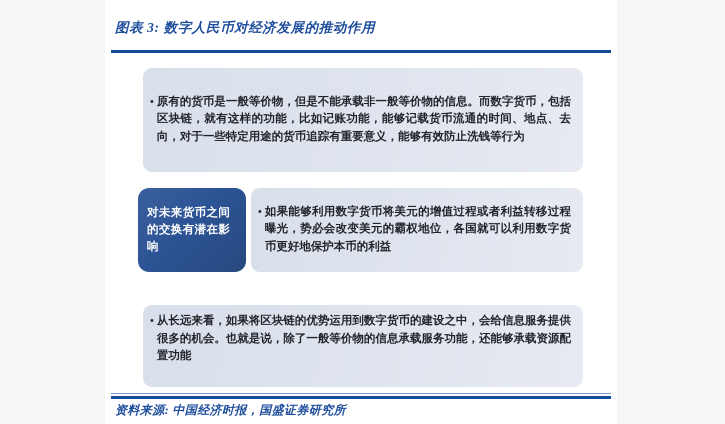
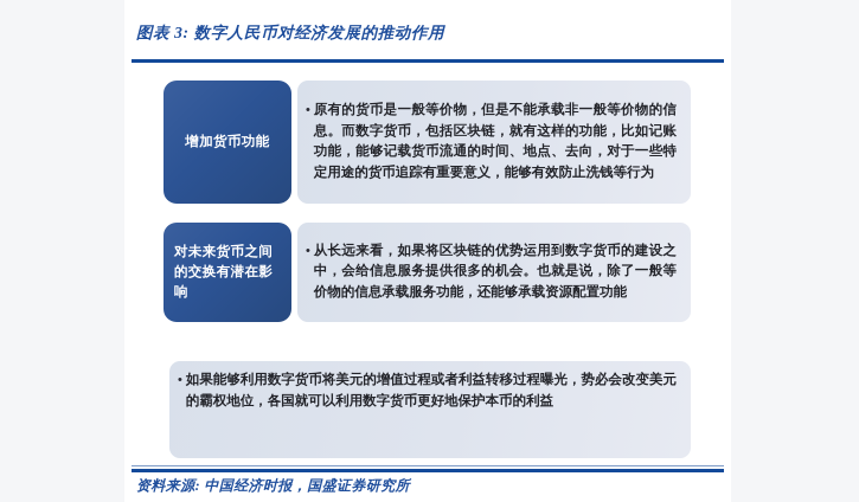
  图表 3: 数字人民币对经济发展的推动作用
+ 增加货币功能
  •
  原有的货币是一般等价物，但是不能承载非一般等价物的信息。而数字货币，包括区块链，就有这样的功能，比如记账功能，能够记载货币流通的时间、地点、去向，对于一些特定用途的货币追踪有重要意义，能够有效防止洗钱等行为
  对未来货币之间的交换有潜在影响
  •
- 如果能够利用数字货币将美元的增值过程或者利益转移过程曝光，势必会改变美元的霸权地位，各国就可以利用数字货币更好地保护本币的利益
+ 从长远来看，如果将区块链的优势运用到数字货币的建设之中，会给信息服务提供很多的机会。也就是说，除了一般等价物的信息承载服务功能，还能够承载资源配置功能
  •
- 从长远来看，如果将区块链的优势运用到数字货币的建设之中，会给信息服务提供很多的机会。也就是说，除了一般等价物的信息承载服务功能，还能够承载资源配置功能
+ 如果能够利用数字货币将美元的增值过程或者利益转移过程曝光，势必会改变美元的霸权地位，各国就可以利用数字货币更好地保护本币的利益
  资料来源: 中国经济时报，国盛证券研究所
